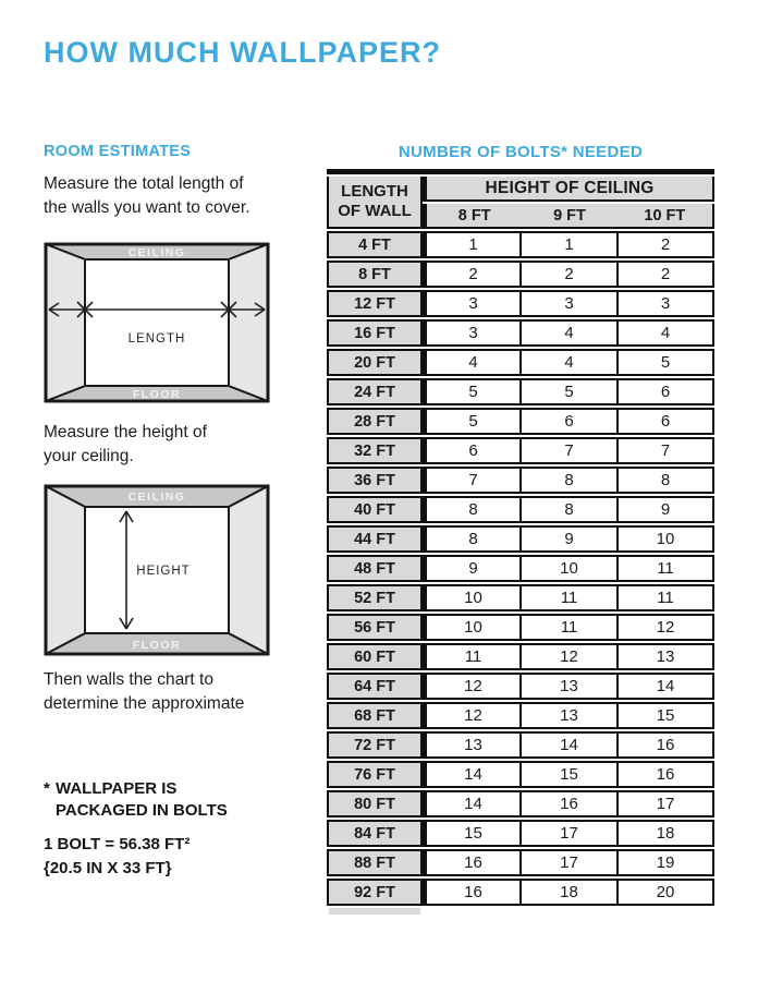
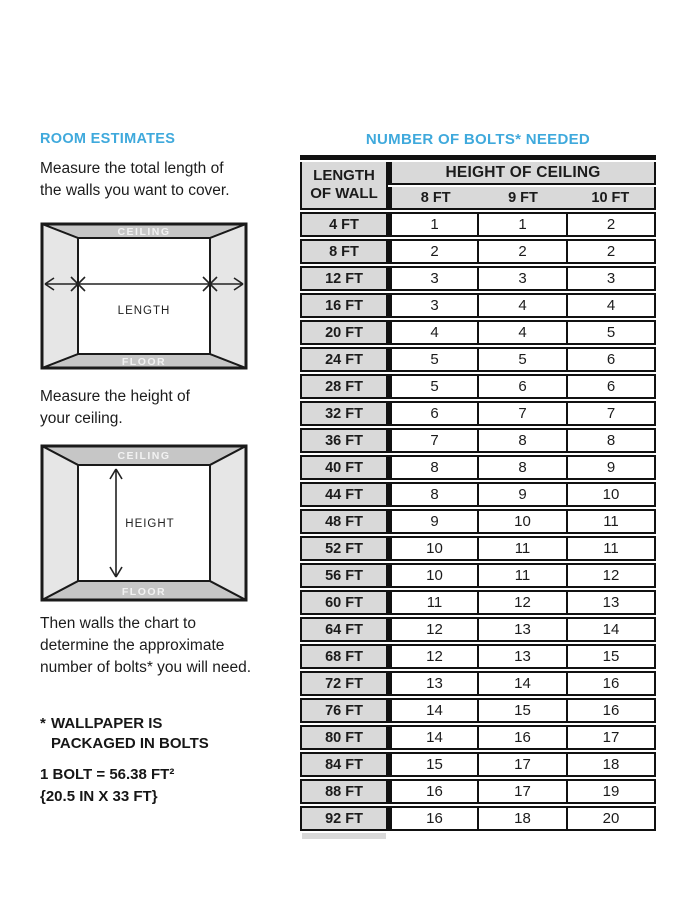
- HOW MUCH WALLPAPER?
  ROOM ESTIMATES
  Measure the total length of
  the walls you want to cover.
  CEILING
  FLOOR
  LENGTH
  Measure the height of
  your ceiling.
  CEILING
  FLOOR
  HEIGHT
  Then walls the chart to
  determine the approximate
+ number of bolts* you will need.
  *
  WALLPAPER IS
  PACKAGED IN BOLTS
  1 BOLT = 56.38 FT²
  {20.5 IN X 33 FT}
  NUMBER OF BOLTS* NEEDED
  LENGTH OF WALL	HEIGHT OF CEILING
  8 FT 9 FT 10 FT
  4 FT	1	1	2
  8 FT	2	2	2
  12 FT	3	3	3
  16 FT	3	4	4
  20 FT	4	4	5
  24 FT	5	5	6
  28 FT	5	6	6
  32 FT	6	7	7
  36 FT	7	8	8
  40 FT	8	8	9
  44 FT	8	9	10
  48 FT	9	10	11
  52 FT	10	11	11
  56 FT	10	11	12
  60 FT	11	12	13
  64 FT	12	13	14
  68 FT	12	13	15
  72 FT	13	14	16
  76 FT	14	15	16
  80 FT	14	16	17
  84 FT	15	17	18
  88 FT	16	17	19
  92 FT	16	18	20
